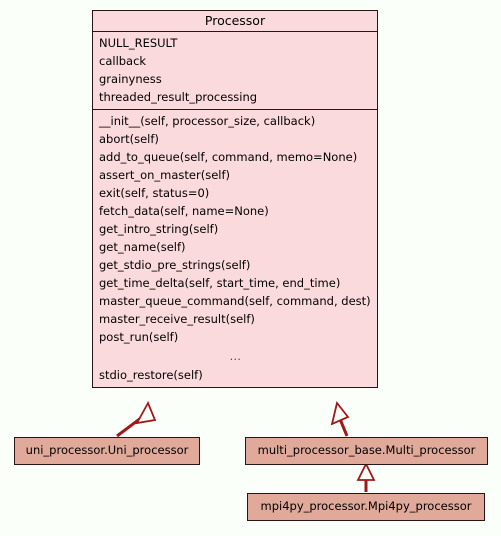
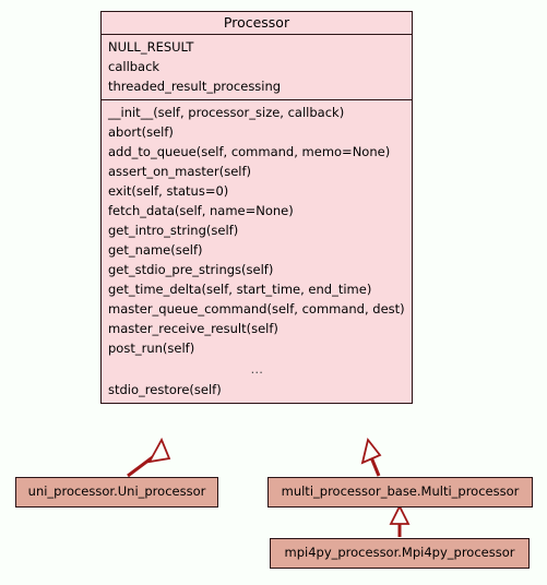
  Processor
  NULL_RESULT
  callback
- grainyness
  threaded_result_processing
  __init__(self, processor_size, callback)
  abort(self)
  add_to_queue(self, command, memo=None)
  assert_on_master(self)
  exit(self, status=0)
  fetch_data(self, name=None)
  get_intro_string(self)
  get_name(self)
  get_stdio_pre_strings(self)
  get_time_delta(self, start_time, end_time)
  master_queue_command(self, command, dest)
  master_receive_result(self)
  post_run(self)
  …
  stdio_restore(self)
  uni_processor.Uni_processor
  multi_processor_base.Multi_processor
  mpi4py_processor.Mpi4py_processor
